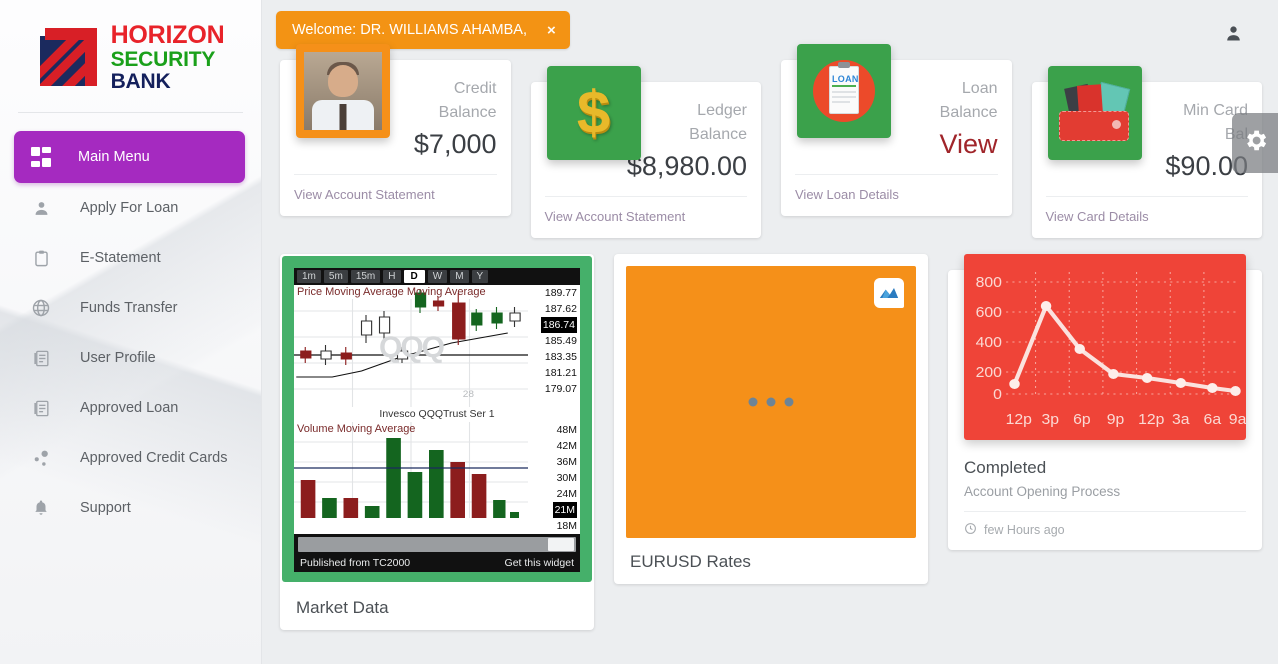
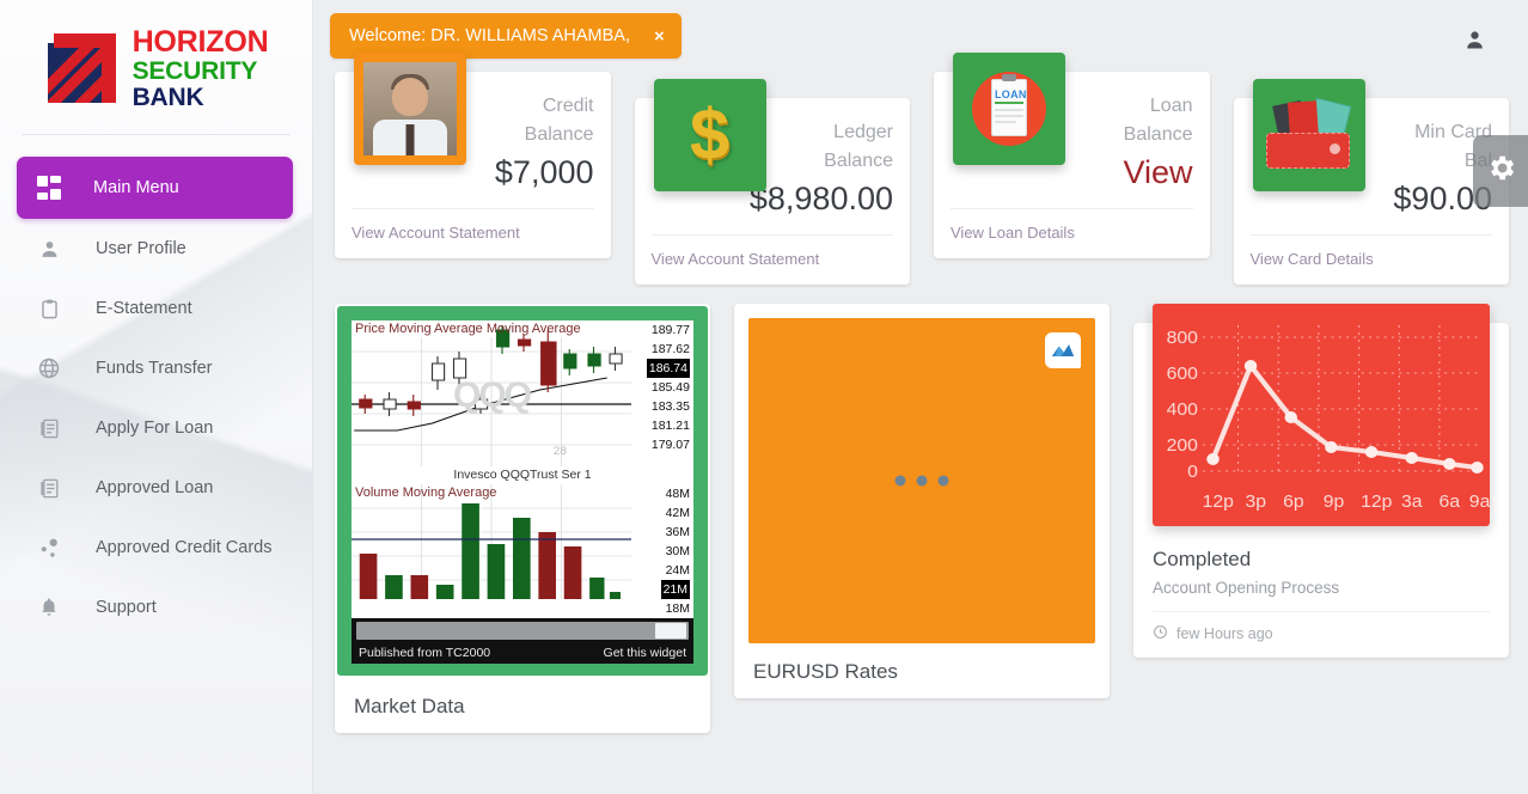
  HORIZON
  SECURITY
  BANK
  Main Menu
- Apply For Loan
+ User Profile
  E-Statement
  Funds Transfer
- User Profile
+ Apply For Loan
  Approved Loan
  Approved Credit Cards
  Support
  Welcome: DR. WILLIAMS AHAMBA,
  ×
  Credit
  Balance
  $7,000
  View Account Statement
  $
  Ledger
  Balance
  $8,980.00
  View Account Statement
  LOAN
  Loan
  Balance
  View
  View Loan Details
  Min Card
  Bal
  $90.00
  View Card Details
- 1m
- 5m
- 15m
- H
- D
- W
- M
- Y
  Price Moving Average Moving Average
  QQQ
  28
  189.77
  187.62
  186.74
  185.49
  183.35
  181.21
  179.07
  Invesco QQQTrust Ser 1
  Volume Moving Average
  48M
  42M
  36M
  30M
  24M
  21M
  18M
  Published from TC2000
  Get this widget
  Market Data
  EURUSD Rates
  800
  600
  400
  200
  0
  12p
  3p
  6p
  9p
  12p
  3a
  6a
  9a
  Completed
  Account Opening Process
  few Hours ago
